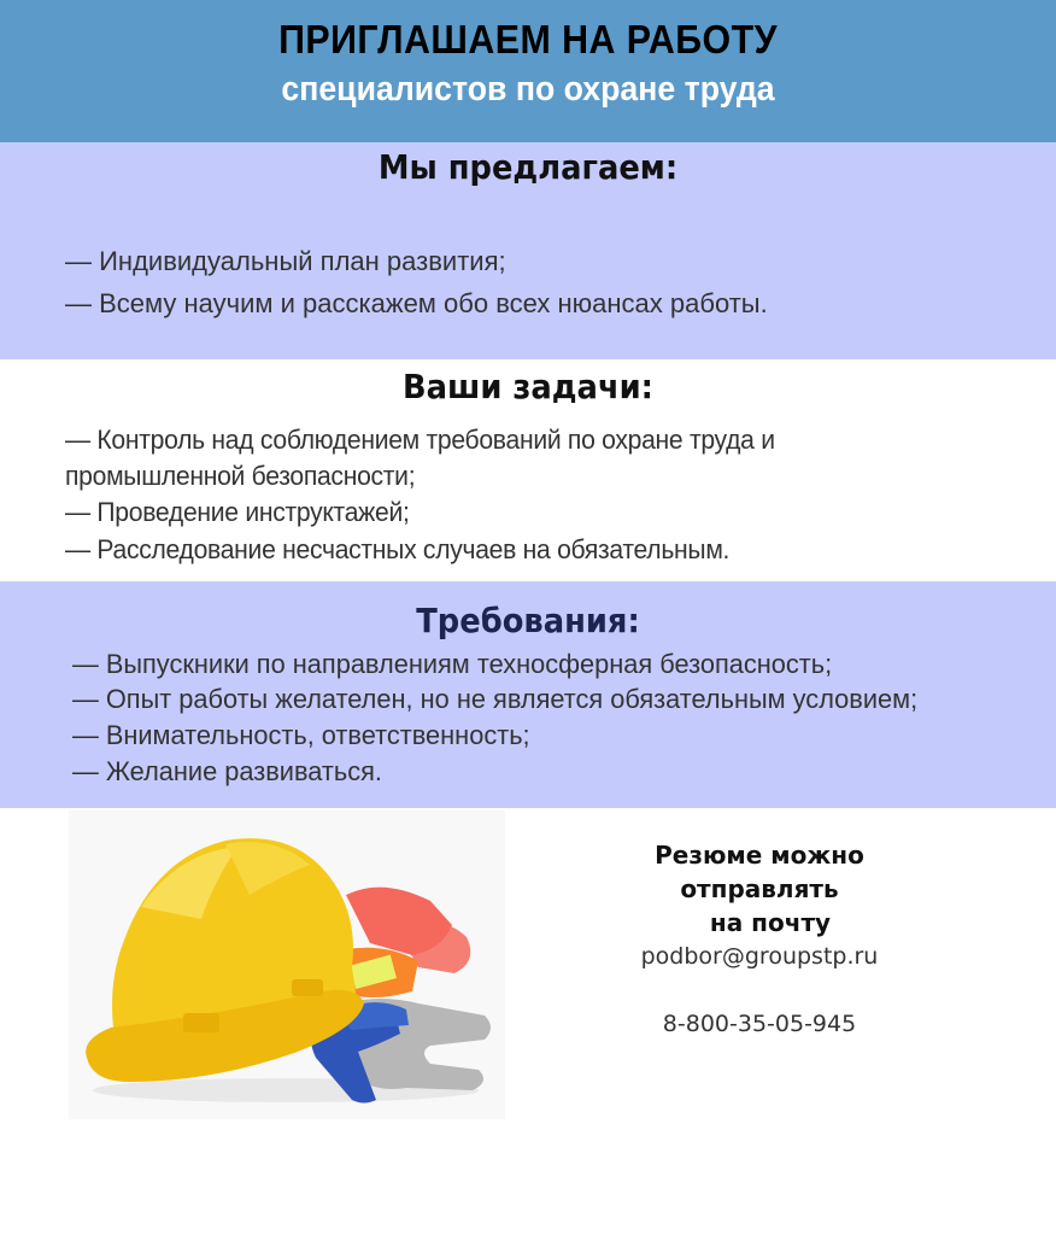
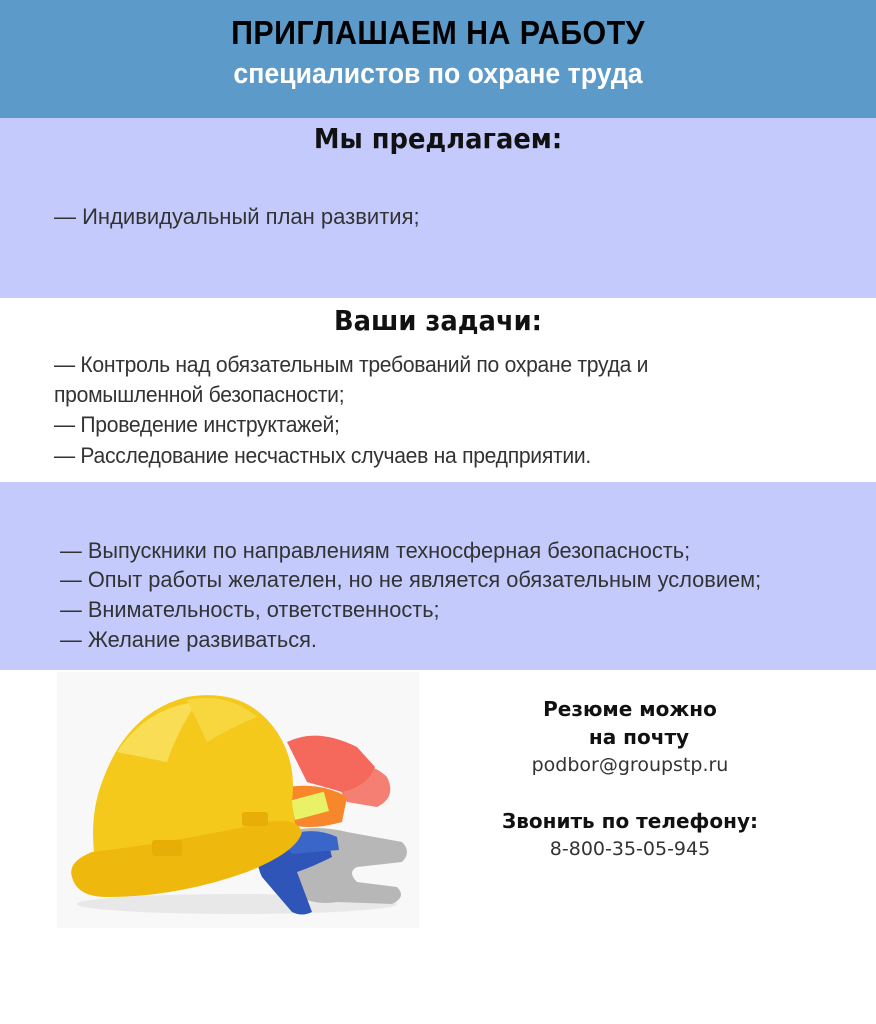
  ПРИГЛАШАЕМ НА РАБОТУ
  специалистов по охране труда
  Мы предлагаем:
  — Индивидуальный план развития;
- — Всему научим и расскажем обо всех нюансах работы.
  Ваши задачи:
- — Контроль над соблюдением требований по охране труда и
+ — Контроль над обязательным требований по охране труда и
  промышленной безопасности;
  — Проведение инструктажей;
- — Расследование несчастных случаев на обязательным.
+ — Расследование несчастных случаев на предприятии.
- Требования:
  — Выпускники по направлениям техносферная безопасность;
  — Опыт работы желателен, но не является обязательным условием;
  — Внимательность, ответственность;
  — Желание развиваться.
  Резюме можно
- отправлять
  на почту
  podbor@groupstp.ru
+ Звонить по телефону:
  8-800-35-05-945
